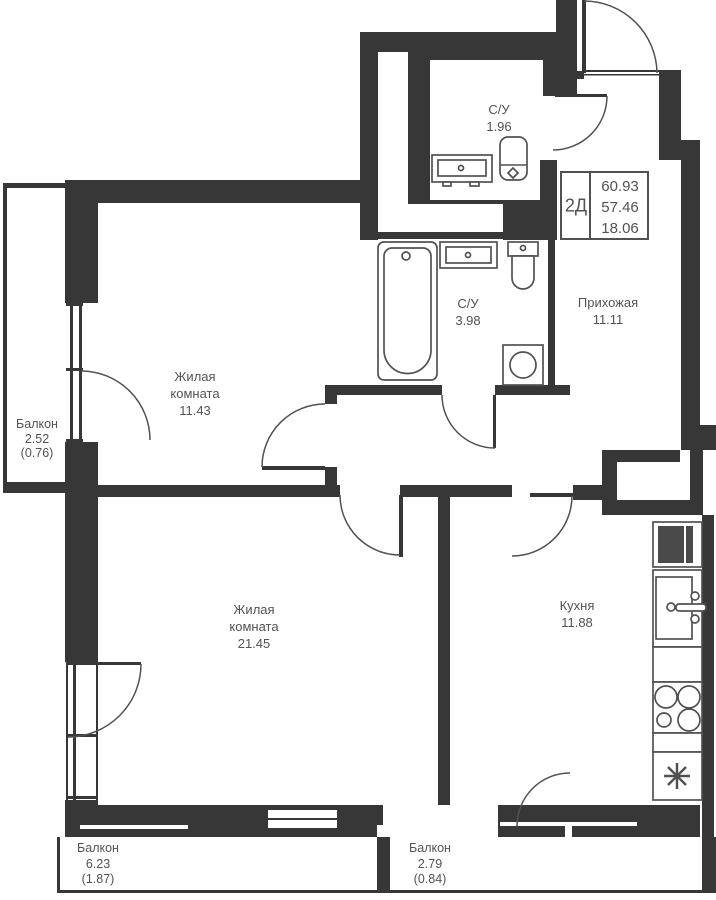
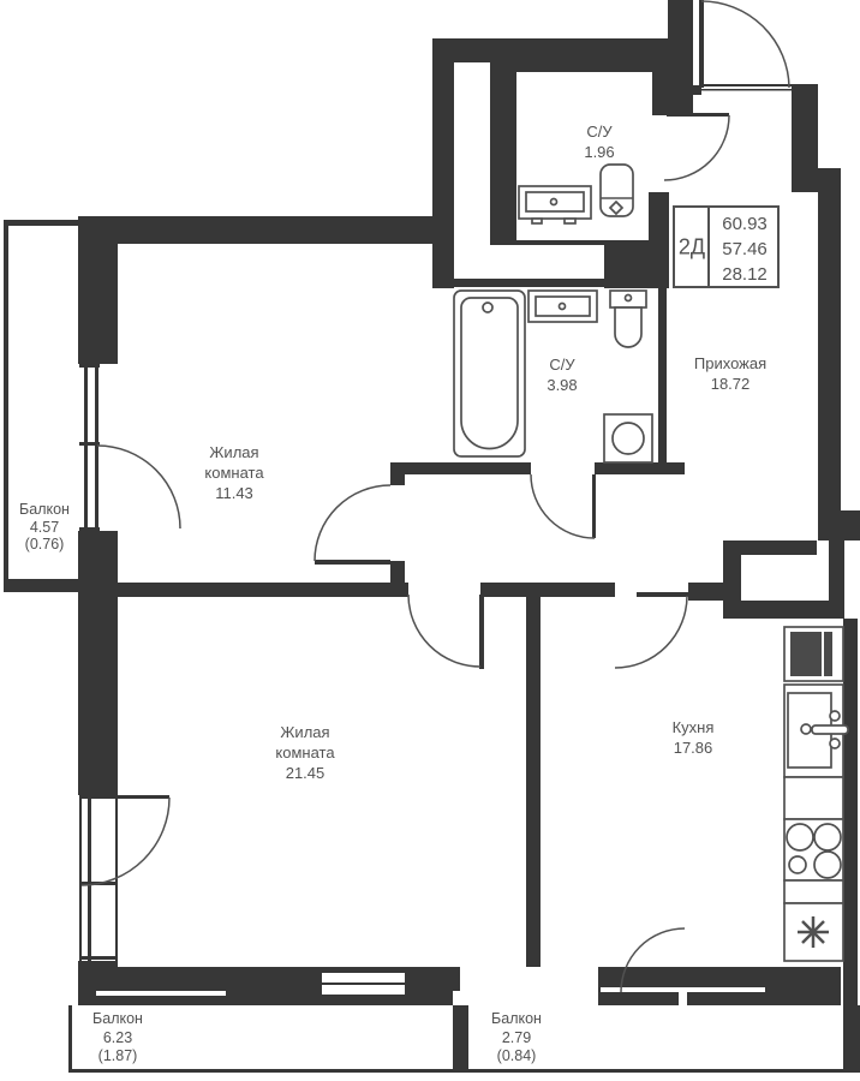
  2Д
  60.93
  57.46
- 18.06
+ 28.12
  С/У
  1.96
  С/У
  3.98
  Прихожая
- 11.11
+ 18.72
  Жилая
  комната
  11.43
  Жилая
  комната
  21.45
  Кухня
- 11.88
+ 17.86
  Балкон
- 2.52
+ 4.57
  (0.76)
  Балкон
  6.23
  (1.87)
  Балкон
  2.79
  (0.84)
